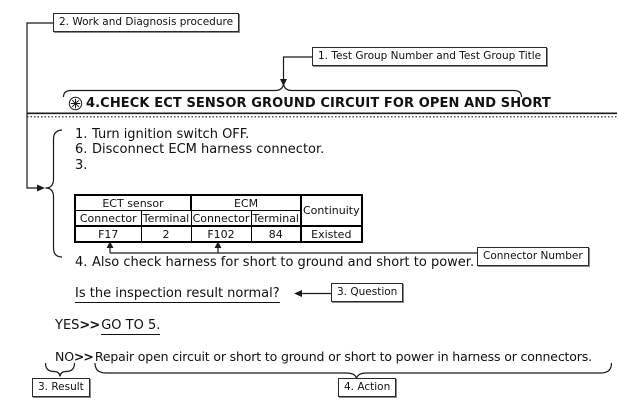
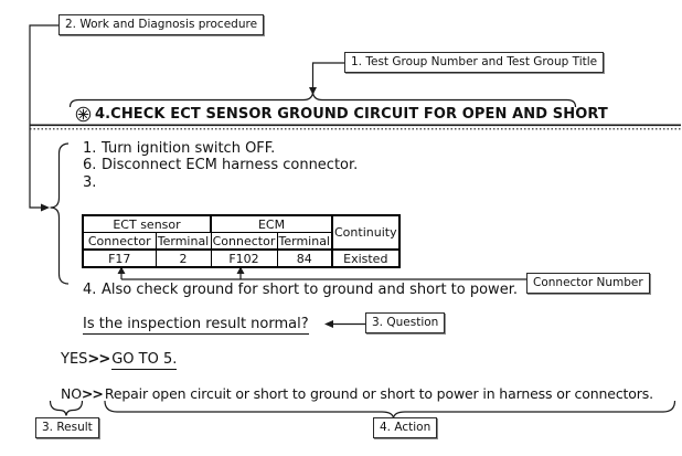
  2. Work and Diagnosis procedure
  1. Test Group Number and Test Group Title
  Connector Number
  3. Question
  3. Result
  4. Action
  4.CHECK ECT SENSOR GROUND CIRCUIT FOR OPEN AND SHORT
  1.
  Turn ignition switch OFF.
  6.
  Disconnect ECM harness connector.
  3.
  4.
- Also check harness for short to ground and short to power.
+ Also check ground for short to ground and short to power.
  ECT sensor	ECM	Continuity
  Connector	Terminal	Connector	Terminal
  F17	2	F102	84	Existed
  Is the inspection result normal?
  YES>> GO TO 5.
  NO>> Repair open circuit or short to ground or short to power in harness or connectors.
